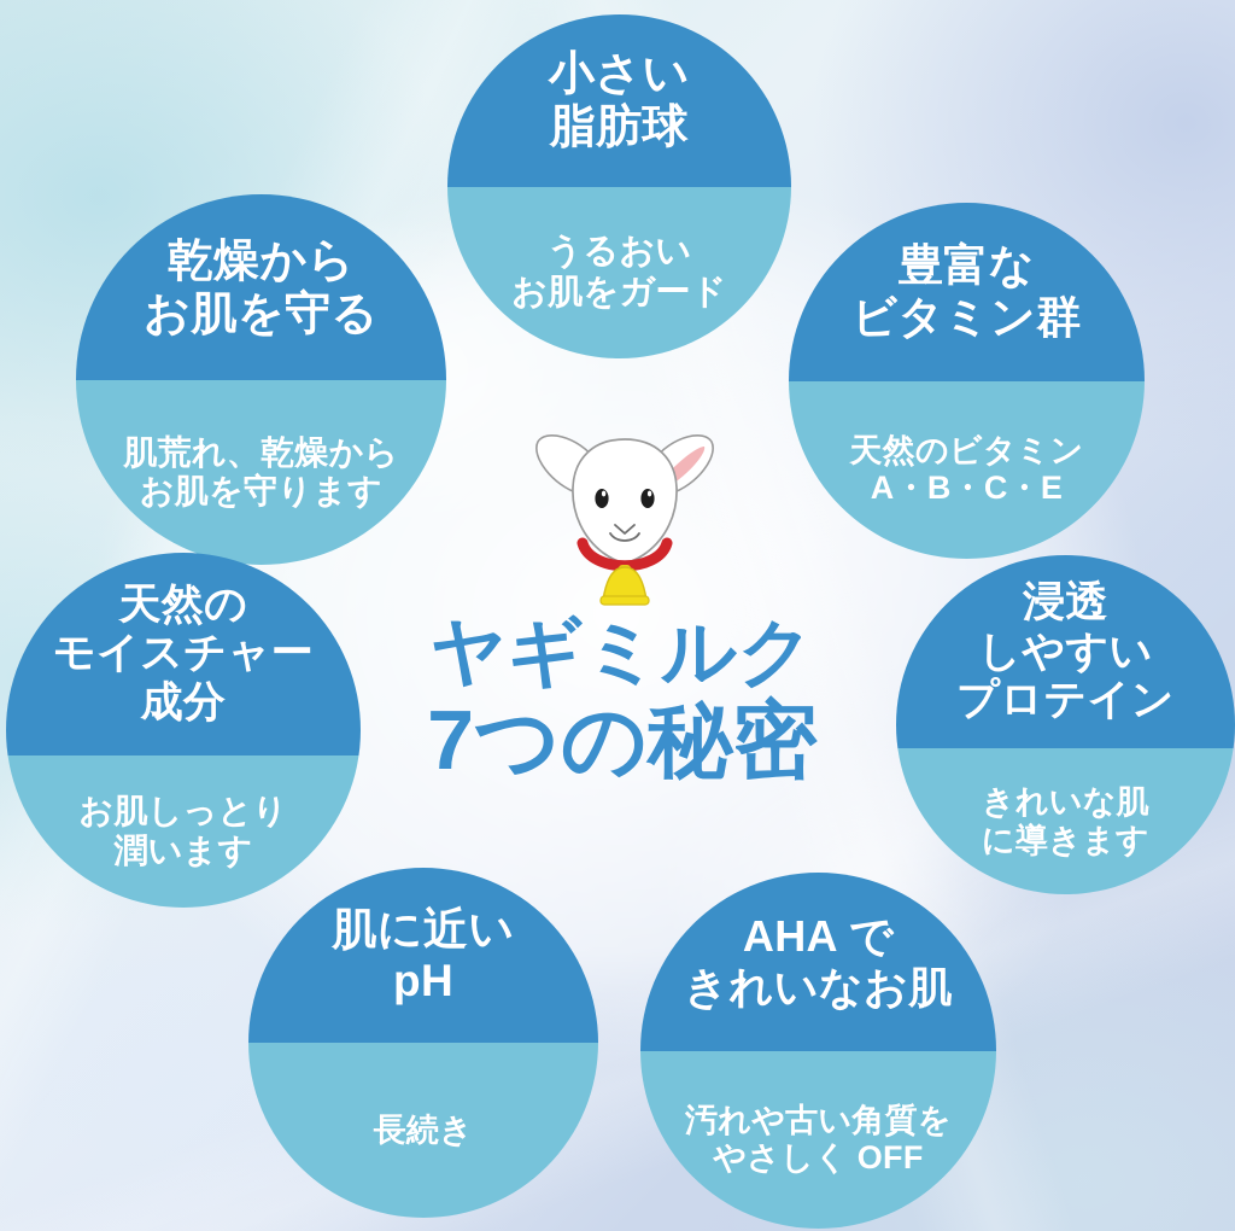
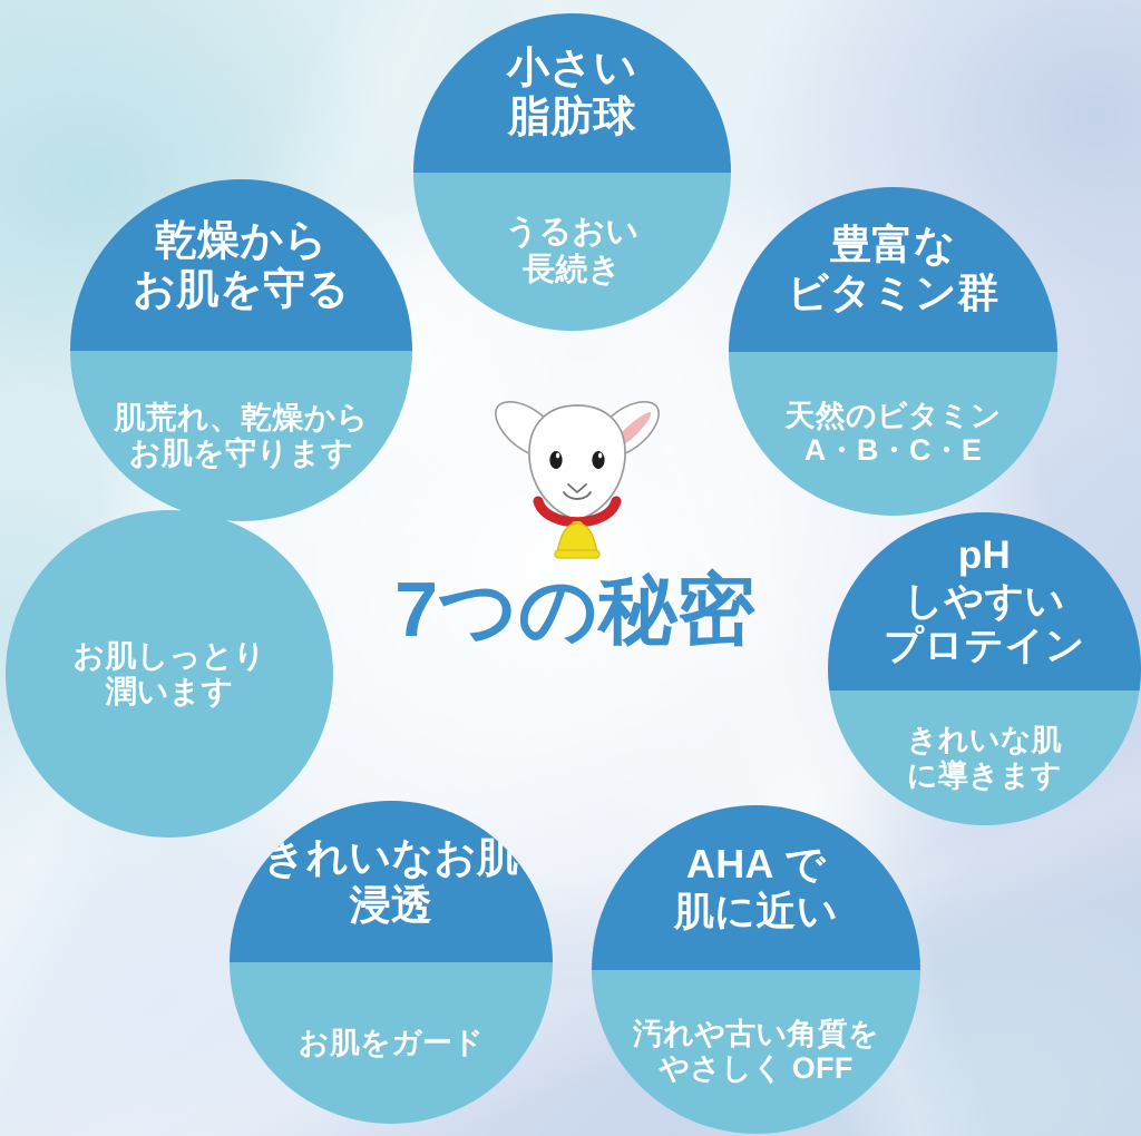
  小さい
  脂肪球
  うるおい
- お肌をガード
+ 長続き
  乾燥から
  お肌を守る
  肌荒れ、乾燥から
  お肌を守ります
  豊富な
  ビタミン群
  天然のビタミン
  A・B・C・E
- 天然の
- モイスチャー
- 成分
  お肌しっとり
  潤います
- 浸透
+ pH
  しやすい
  プロテイン
  きれいな肌
  に導きます
- 肌に近い
+ きれいなお肌
- pH
+ 浸透
- 長続き
+ お肌をガード
  AHA で
- きれいなお肌
+ 肌に近い
  汚れや古い角質を
  やさしく OFF
- ヤギミルク
  7つの秘密
